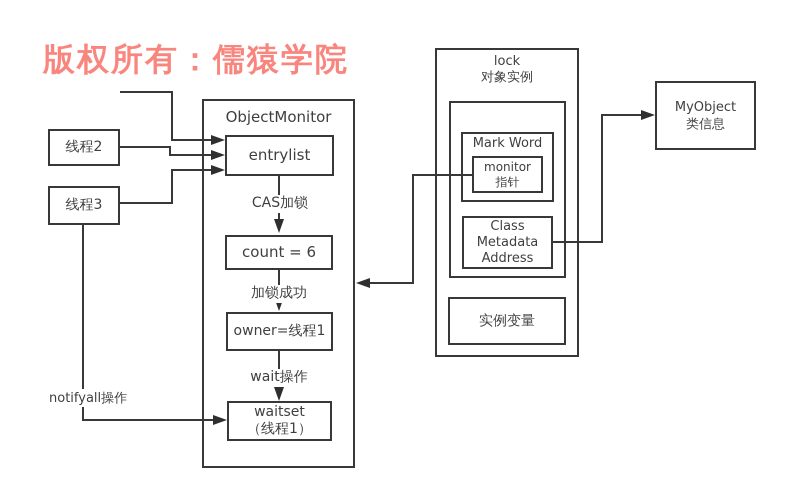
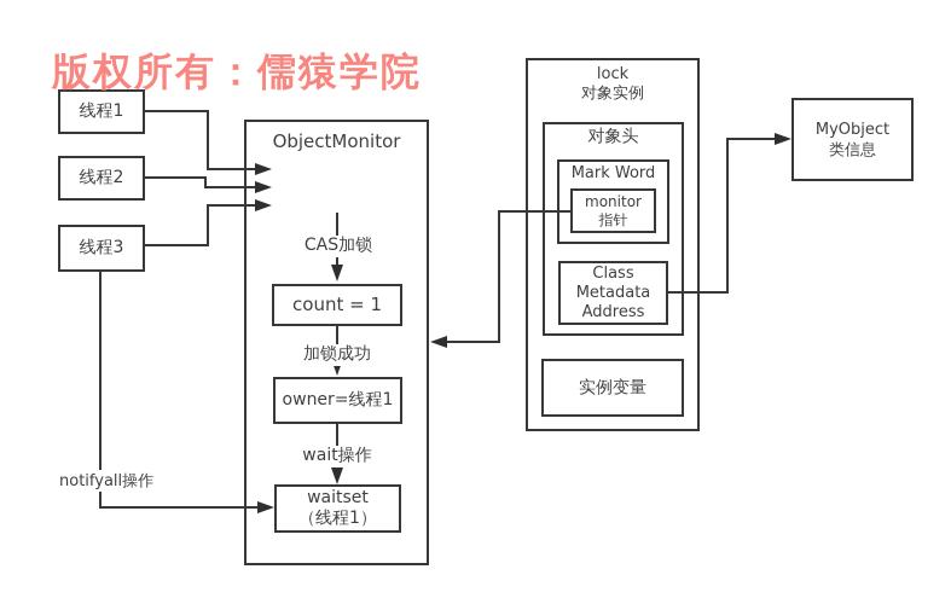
+ 线程1
  线程2
  线程3
  ObjectMonitor
- entrylist
  CAS加锁
- count = 6
+ count = 1
  加锁成功
  owner=线程1
  wait操作
  waitset
  （线程1）
  notifyall操作
  lock
  对象实例
+ 对象头
  Mark Word
  monitor
  指针
  Class
  Metadata
  Address
  实例变量
  MyObject
  类信息
  版权所有：儒猿学院
